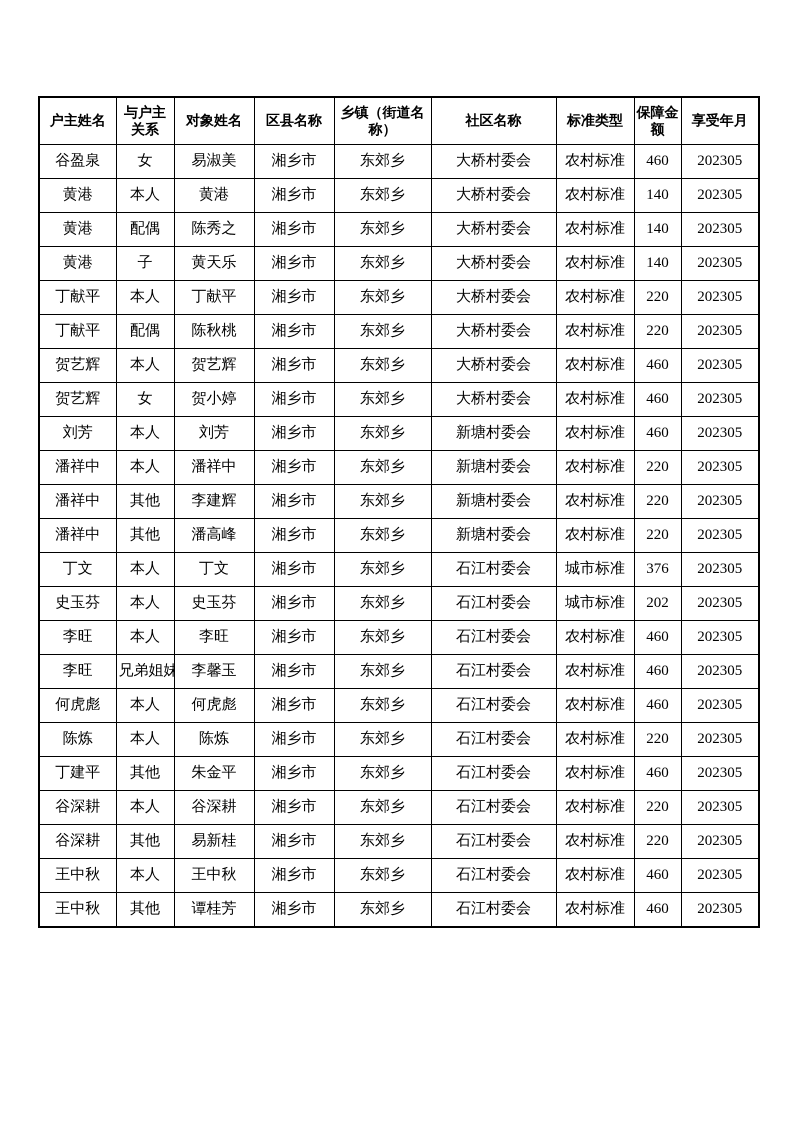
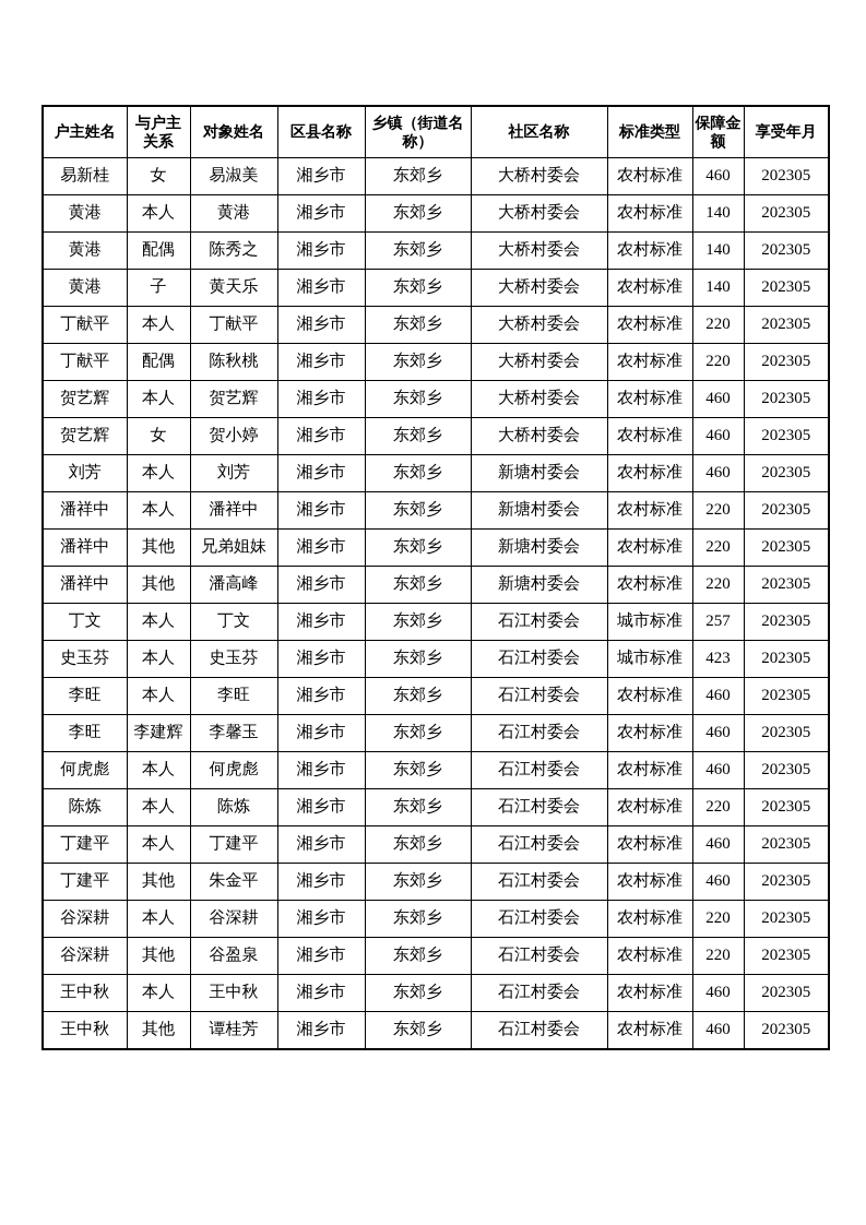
  户主姓名	与户主关系	对象姓名	区县名称	乡镇（街道名称）	社区名称	标准类型	保障金额	享受年月
- 谷盈泉	女	易淑美	湘乡市	东郊乡	大桥村委会	农村标准	460	202305
+ 易新桂	女	易淑美	湘乡市	东郊乡	大桥村委会	农村标准	460	202305
  黄港	本人	黄港	湘乡市	东郊乡	大桥村委会	农村标准	140	202305
  黄港	配偶	陈秀之	湘乡市	东郊乡	大桥村委会	农村标准	140	202305
  黄港	子	黄天乐	湘乡市	东郊乡	大桥村委会	农村标准	140	202305
  丁献平	本人	丁献平	湘乡市	东郊乡	大桥村委会	农村标准	220	202305
  丁献平	配偶	陈秋桃	湘乡市	东郊乡	大桥村委会	农村标准	220	202305
  贺艺辉	本人	贺艺辉	湘乡市	东郊乡	大桥村委会	农村标准	460	202305
  贺艺辉	女	贺小婷	湘乡市	东郊乡	大桥村委会	农村标准	460	202305
  刘芳	本人	刘芳	湘乡市	东郊乡	新塘村委会	农村标准	460	202305
  潘祥中	本人	潘祥中	湘乡市	东郊乡	新塘村委会	农村标准	220	202305
- 潘祥中	其他	李建辉	湘乡市	东郊乡	新塘村委会	农村标准	220	202305
+ 潘祥中	其他	兄弟姐妹	湘乡市	东郊乡	新塘村委会	农村标准	220	202305
  潘祥中	其他	潘高峰	湘乡市	东郊乡	新塘村委会	农村标准	220	202305
- 丁文	本人	丁文	湘乡市	东郊乡	石江村委会	城市标准	376	202305
+ 丁文	本人	丁文	湘乡市	东郊乡	石江村委会	城市标准	257	202305
- 史玉芬	本人	史玉芬	湘乡市	东郊乡	石江村委会	城市标准	202	202305
+ 史玉芬	本人	史玉芬	湘乡市	东郊乡	石江村委会	城市标准	423	202305
  李旺	本人	李旺	湘乡市	东郊乡	石江村委会	农村标准	460	202305
- 李旺	兄弟姐妹	李馨玉	湘乡市	东郊乡	石江村委会	农村标准	460	202305
+ 李旺	李建辉	李馨玉	湘乡市	东郊乡	石江村委会	农村标准	460	202305
  何虎彪	本人	何虎彪	湘乡市	东郊乡	石江村委会	农村标准	460	202305
  陈炼	本人	陈炼	湘乡市	东郊乡	石江村委会	农村标准	220	202305
+ 丁建平	本人	丁建平	湘乡市	东郊乡	石江村委会	农村标准	460	202305
  丁建平	其他	朱金平	湘乡市	东郊乡	石江村委会	农村标准	460	202305
  谷深耕	本人	谷深耕	湘乡市	东郊乡	石江村委会	农村标准	220	202305
- 谷深耕	其他	易新桂	湘乡市	东郊乡	石江村委会	农村标准	220	202305
+ 谷深耕	其他	谷盈泉	湘乡市	东郊乡	石江村委会	农村标准	220	202305
  王中秋	本人	王中秋	湘乡市	东郊乡	石江村委会	农村标准	460	202305
  王中秋	其他	谭桂芳	湘乡市	东郊乡	石江村委会	农村标准	460	202305
